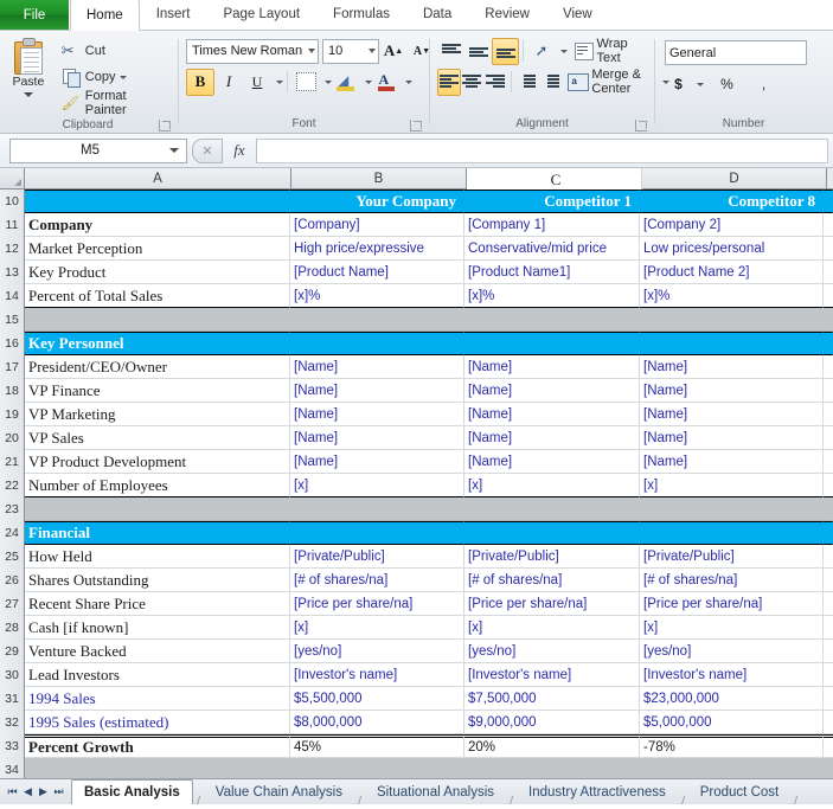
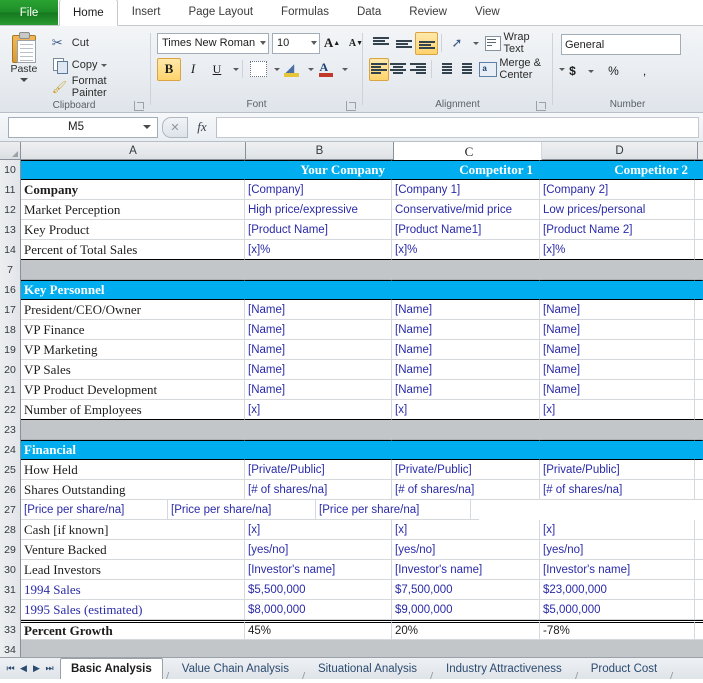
  File
  Home
  Insert
  Page Layout
  Formulas
  Data
  Review
  View
  Paste
  ✂
  Cut
  Copy
  🖌
  Format Painter
  Clipboard
  Times New Roman
  10
  A
  A
  B
  I
  U
  ◢
  A
  Font
  ➚
  Wrap Text
  a
  Merge & Center
  Alignment
  General
  $
  %
  ,
  Number
  M5
  ✕
  fx
  A
  B
  C
  D
  10
  Your Company
  Competitor 1
- Competitor 8
+ Competitor 2
  11
  Company
  [Company]
  [Company 1]
  [Company 2]
  12
  Market Perception
  High price/expressive
  Conservative/mid price
  Low prices/personal
  13
  Key Product
  [Product Name]
  [Product Name1]
  [Product Name 2]
  14
  Percent of Total Sales
  [x]%
  [x]%
  [x]%
- 15
+ 7
  16
  Key Personnel
  17
  President/CEO/Owner
  [Name]
  [Name]
  [Name]
  18
  VP Finance
  [Name]
  [Name]
  [Name]
  19
  VP Marketing
  [Name]
  [Name]
  [Name]
  20
  VP Sales
  [Name]
  [Name]
  [Name]
  21
  VP Product Development
  [Name]
  [Name]
  [Name]
  22
  Number of Employees
  [x]
  [x]
  [x]
  23
  24
  Financial
  25
  How Held
  [Private/Public]
  [Private/Public]
  [Private/Public]
  26
  Shares Outstanding
  [# of shares/na]
  [# of shares/na]
  [# of shares/na]
  27
- Recent Share Price
  [Price per share/na]
  [Price per share/na]
  [Price per share/na]
  28
  Cash [if known]
  [x]
  [x]
  [x]
  29
  Venture Backed
  [yes/no]
  [yes/no]
  [yes/no]
  30
  Lead Investors
  [Investor's name]
  [Investor's name]
  [Investor's name]
  31
  1994 Sales
  $5,500,000
  $7,500,000
  $23,000,000
  32
  1995 Sales (estimated)
  $8,000,000
  $9,000,000
  $5,000,000
  33
  Percent Growth
  45%
  20%
  -78%
  34
  ⏮
  ◀
  ▶
  ⏭
  Basic Analysis
  Value Chain Analysis
  Situational Analysis
  Industry Attractiveness
  Product Cost
